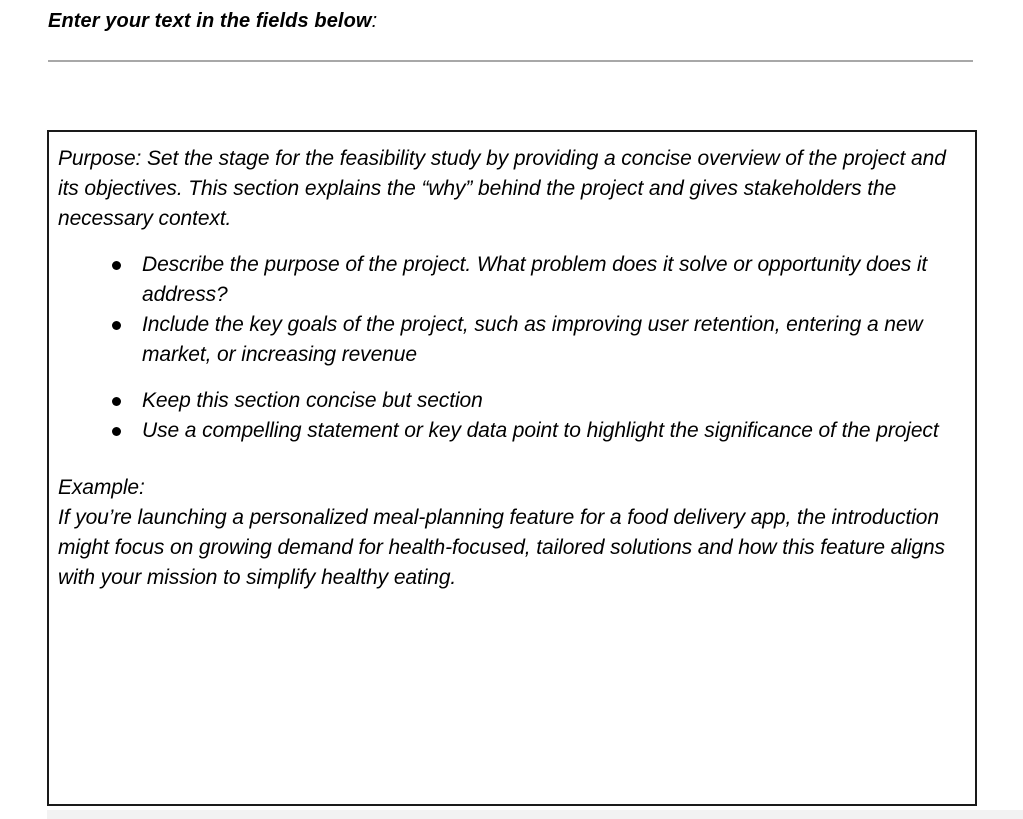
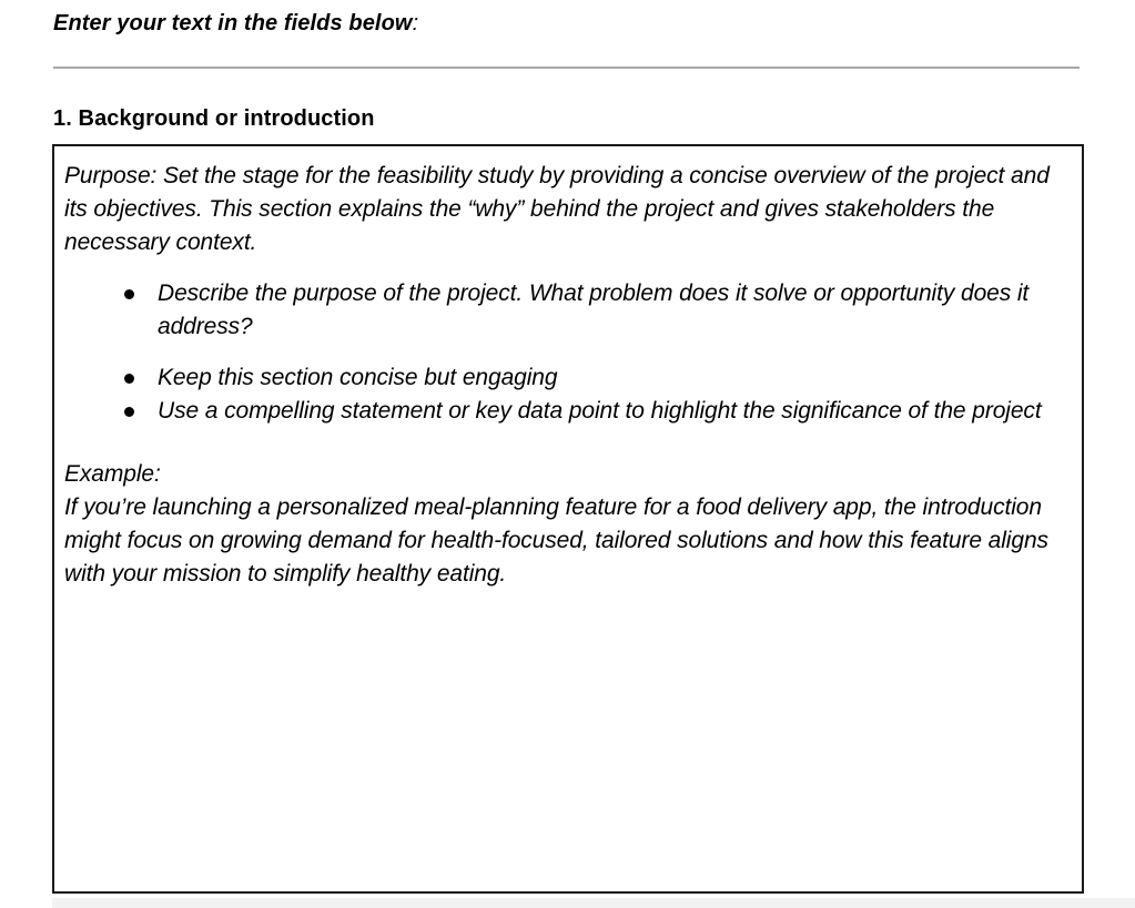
  Enter your text in the fields below:
+ 1. Background or introduction
  Purpose: Set the stage for the feasibility study by providing a concise overview of the project and its objectives. This section explains the “why” behind the project and gives stakeholders the necessary context.
  Describe the purpose of the project. What problem does it solve or opportunity does it address?
- Include the key goals of the project, such as improving user retention, entering a new market, or increasing revenue
- Keep this section concise but section
+ Keep this section concise but engaging
  Use a compelling statement or key data point to highlight the significance of the project
  Example:
  If you’re launching a personalized meal-planning feature for a food delivery app, the introduction might focus on growing demand for health-focused, tailored solutions and how this feature aligns with your mission to simplify healthy eating.
